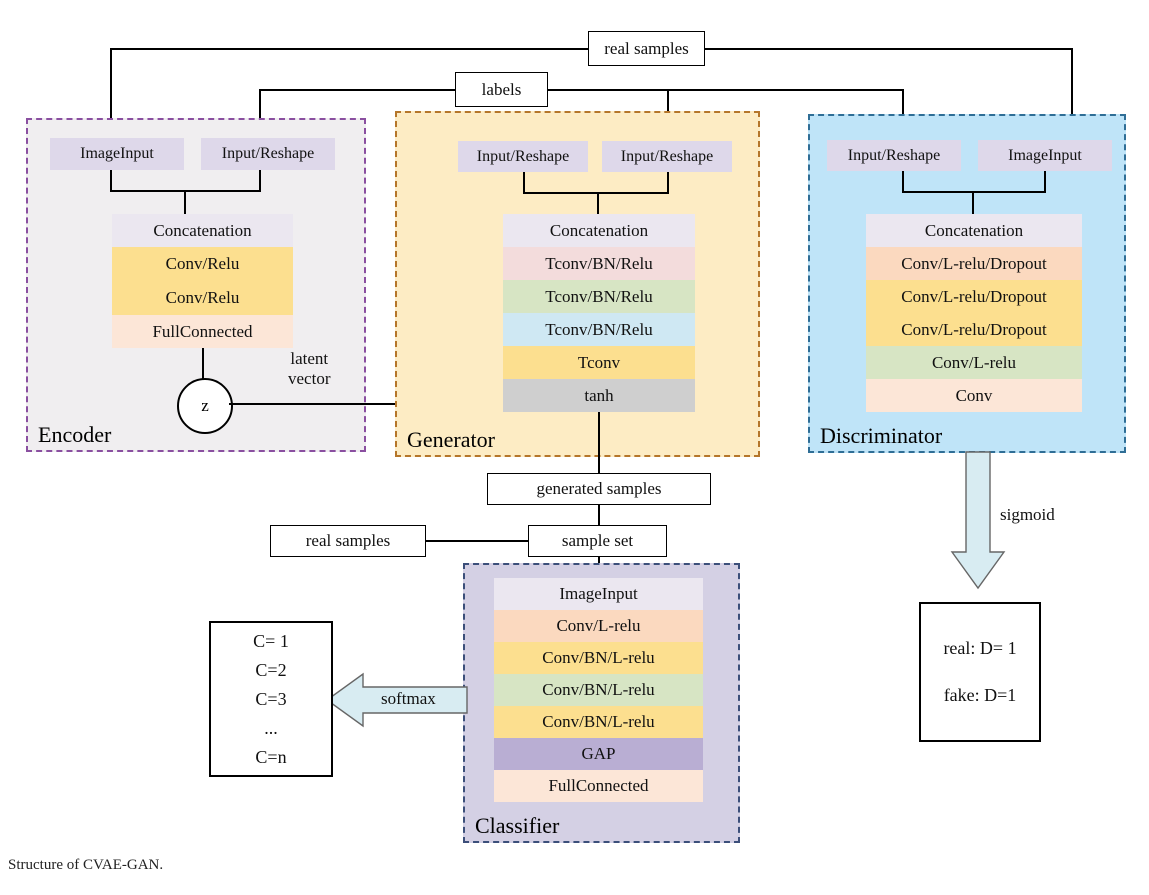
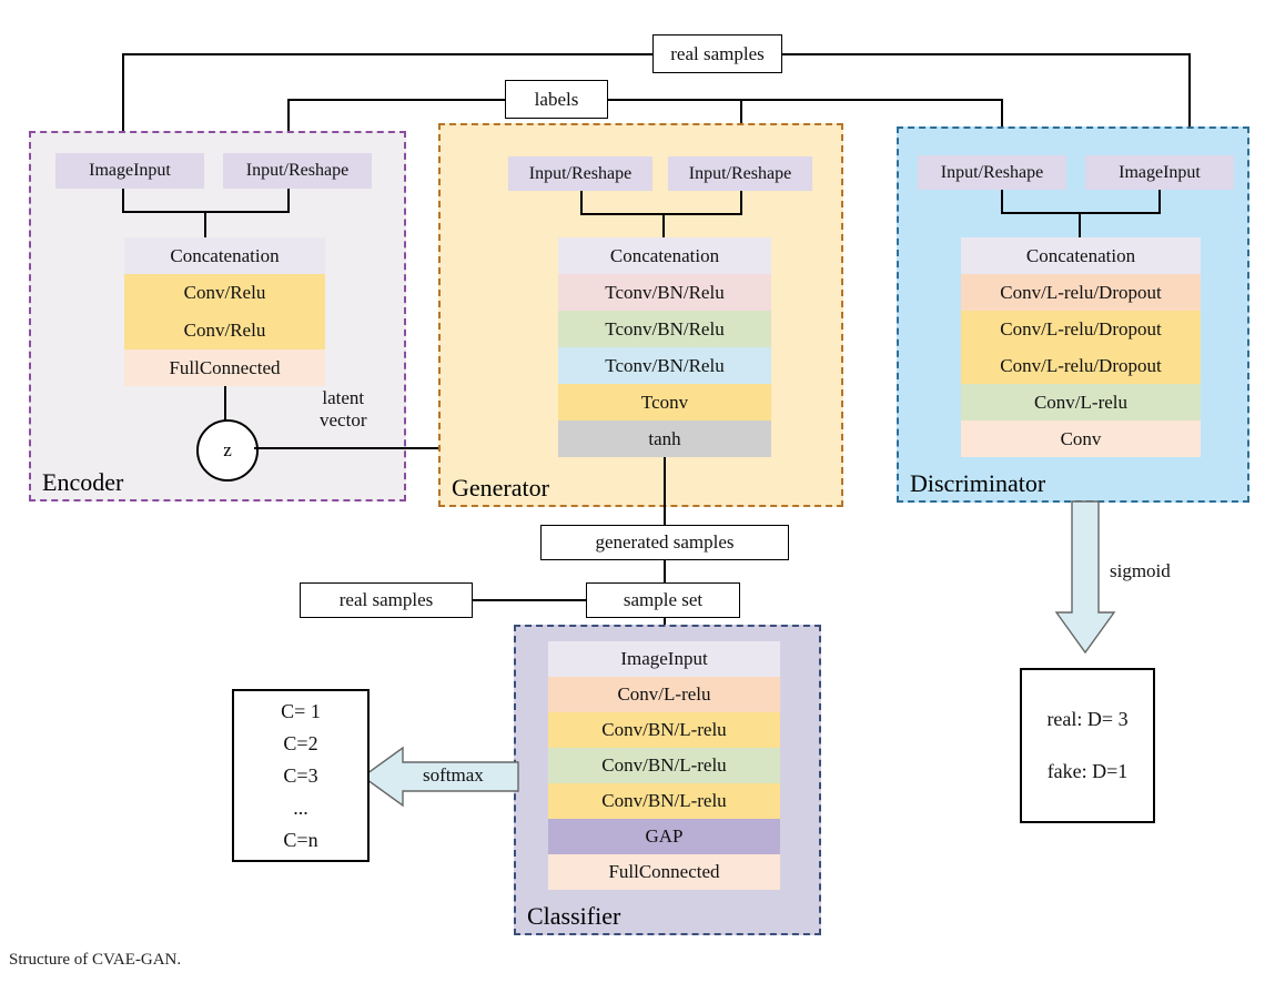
  real samples
  labels
  Encoder
  ImageInput
  Input/Reshape
  Concatenation
  Conv/Relu
  Conv/Relu
  FullConnected
  z
  latent
  vector
  Generator
  Input/Reshape
  Input/Reshape
  Concatenation
  Tconv/BN/Relu
  Tconv/BN/Relu
  Tconv/BN/Relu
  Tconv
  tanh
  Discriminator
  Input/Reshape
  ImageInput
  Concatenation
  Conv/L-relu/Dropout
  Conv/L-relu/Dropout
  Conv/L-relu/Dropout
  Conv/L-relu
  Conv
  sigmoid
- real: D= 1
+ real: D= 3
  fake: D=1
  generated samples
  sample set
  real samples
  Classifier
  ImageInput
  Conv/L-relu
  Conv/BN/L-relu
  Conv/BN/L-relu
  Conv/BN/L-relu
  GAP
  FullConnected
  softmax
  C= 1
  C=2
  C=3
  ...
  C=n
  Structure of CVAE-GAN.
